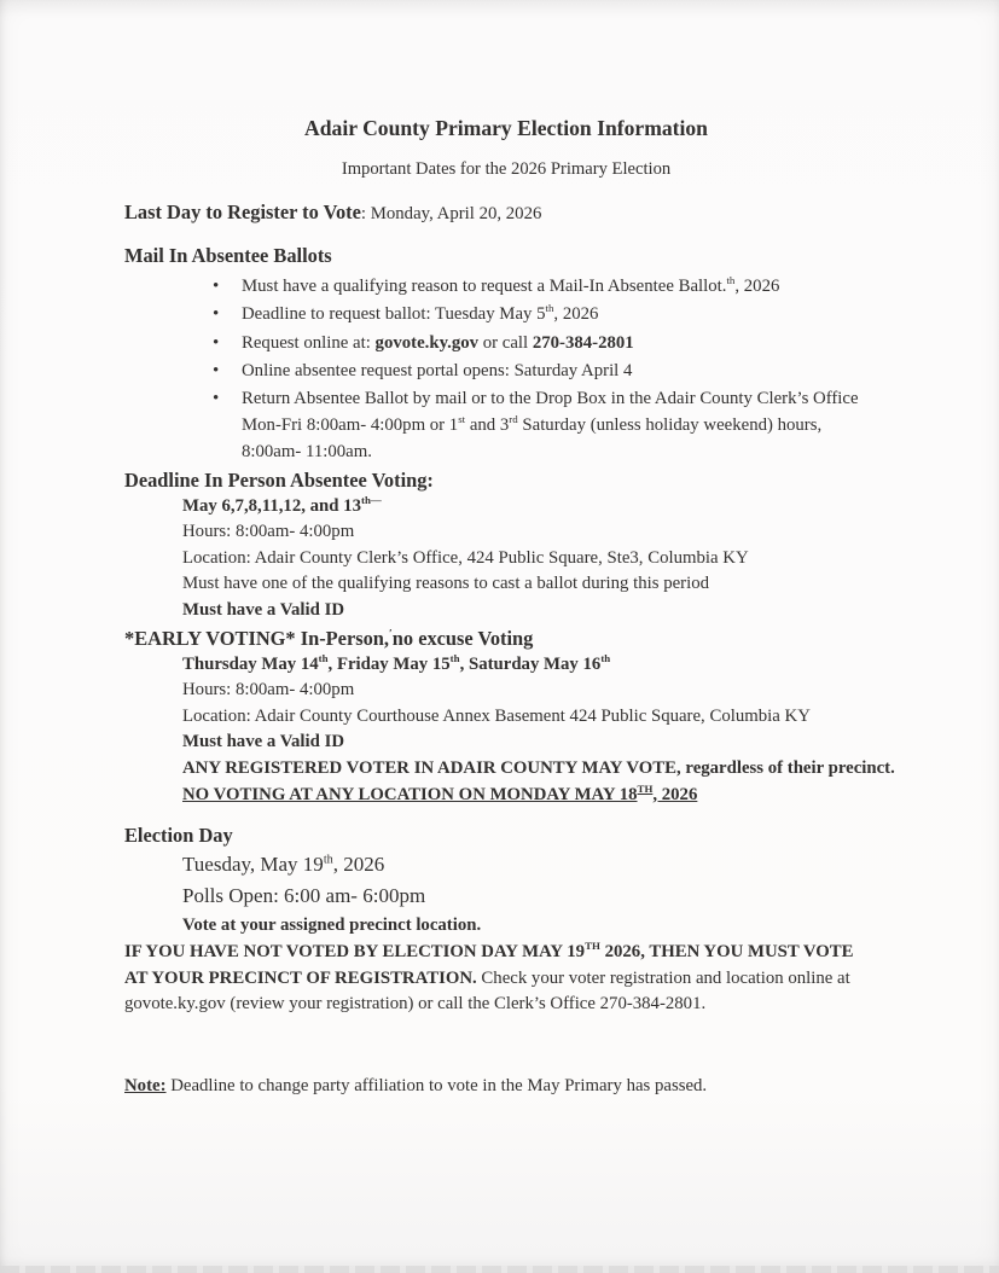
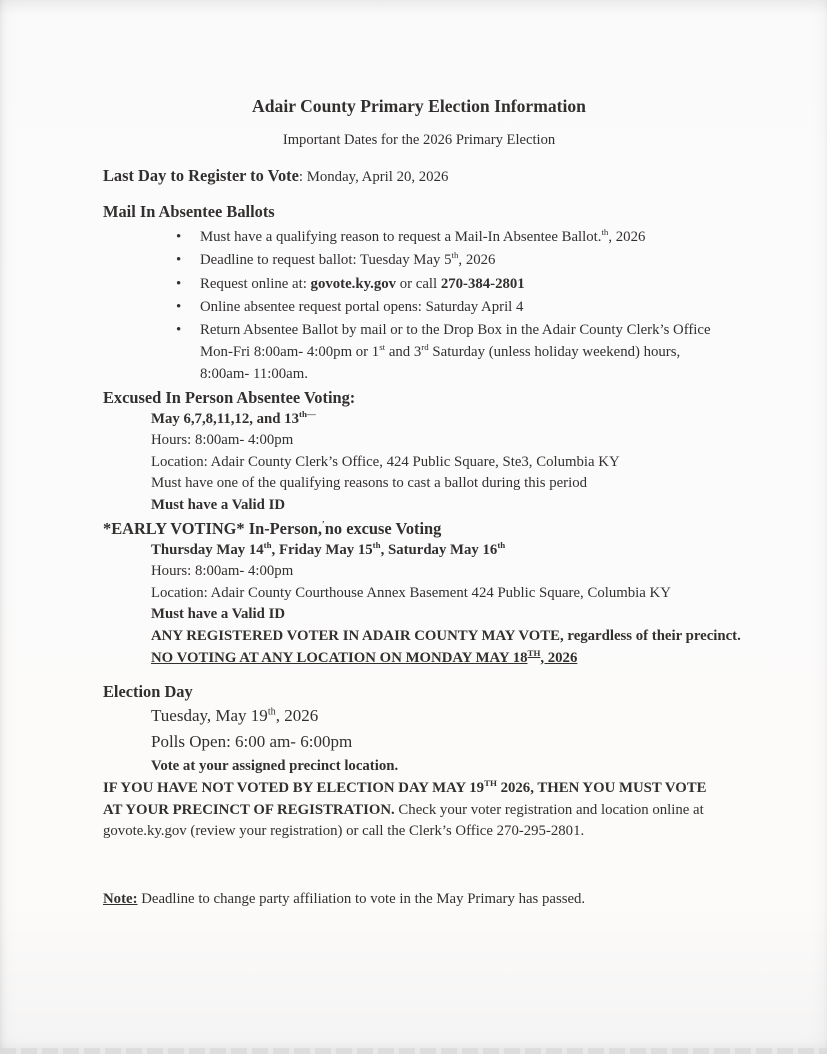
  Adair County Primary Election Information
  Important Dates for the 2026 Primary Election
  Last Day to Register to Vote: Monday, April 20, 2026
  Mail In Absentee Ballots
  Must have a qualifying reason to request a Mail-In Absentee Ballot.th, 2026
  Deadline to request ballot: Tuesday May 5th, 2026
  Request online at: govote.ky.gov or call 270-384-2801
  Online absentee request portal opens: Saturday April 4
  Return Absentee Ballot by mail or to the Drop Box in the Adair County Clerk’s Office Mon-Fri 8:00am- 4:00pm or 1st and 3rd Saturday (unless holiday weekend) hours, 8:00am- 11:00am.
- Deadline In Person Absentee Voting:
+ Excused In Person Absentee Voting:
  May 6,7,8,11,12, and 13th—
  Hours: 8:00am- 4:00pm
  Location: Adair County Clerk’s Office, 424 Public Square, Ste3, Columbia KY
  Must have one of the qualifying reasons to cast a ballot during this period
  Must have a Valid ID
  *EARLY VOTING* In-Person,′no excuse Voting
  Thursday May 14th, Friday May 15th, Saturday May 16th
  Hours: 8:00am- 4:00pm
  Location: Adair County Courthouse Annex Basement 424 Public Square, Columbia KY
  Must have a Valid ID
  ANY REGISTERED VOTER IN ADAIR COUNTY MAY VOTE, regardless of their precinct.
  NO VOTING AT ANY LOCATION ON MONDAY MAY 18TH, 2026
  Election Day
  Tuesday, May 19th, 2026
  Polls Open: 6:00 am- 6:00pm
  Vote at your assigned precinct location.
- IF YOU HAVE NOT VOTED BY ELECTION DAY MAY 19TH 2026, THEN YOU MUST VOTE AT YOUR PRECINCT OF REGISTRATION. Check your voter registration and location online at govote.ky.gov (review your registration) or call the Clerk’s Office 270-384-2801.
+ IF YOU HAVE NOT VOTED BY ELECTION DAY MAY 19TH 2026, THEN YOU MUST VOTE AT YOUR PRECINCT OF REGISTRATION. Check your voter registration and location online at govote.ky.gov (review your registration) or call the Clerk’s Office 270-295-2801.
  Note: Deadline to change party affiliation to vote in the May Primary has passed.
